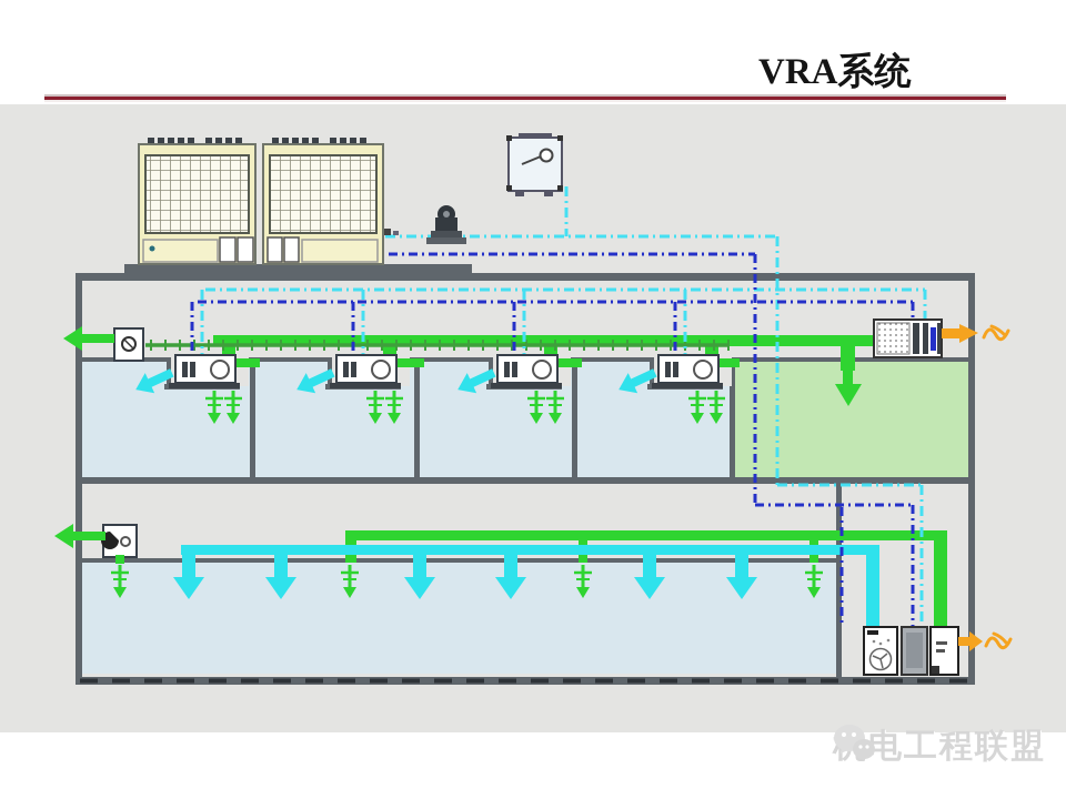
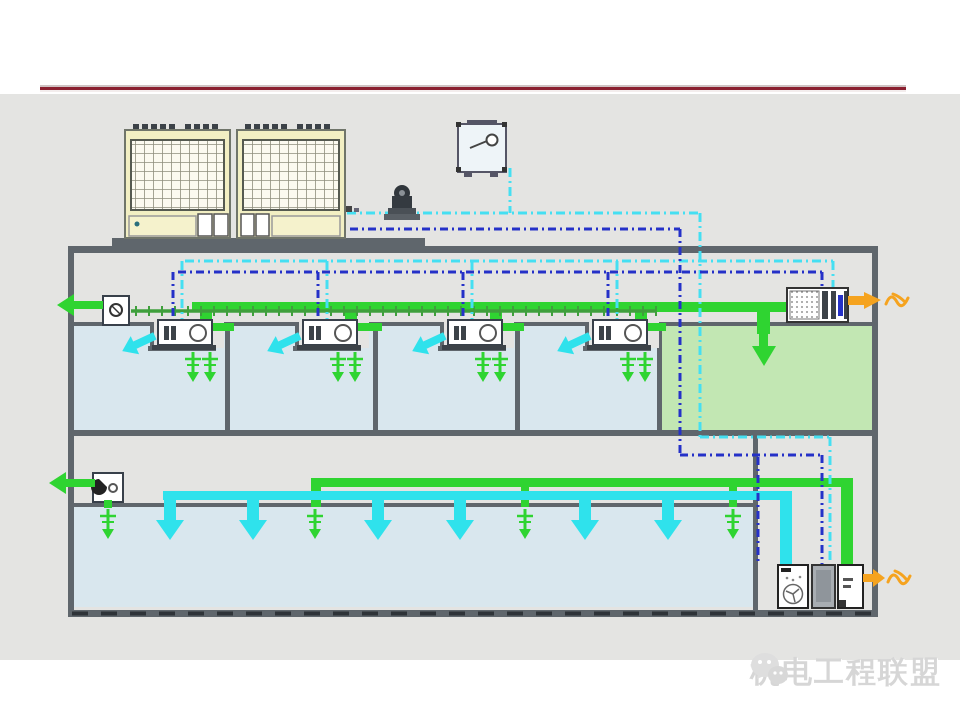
- VRA系统
  电工程联盟
